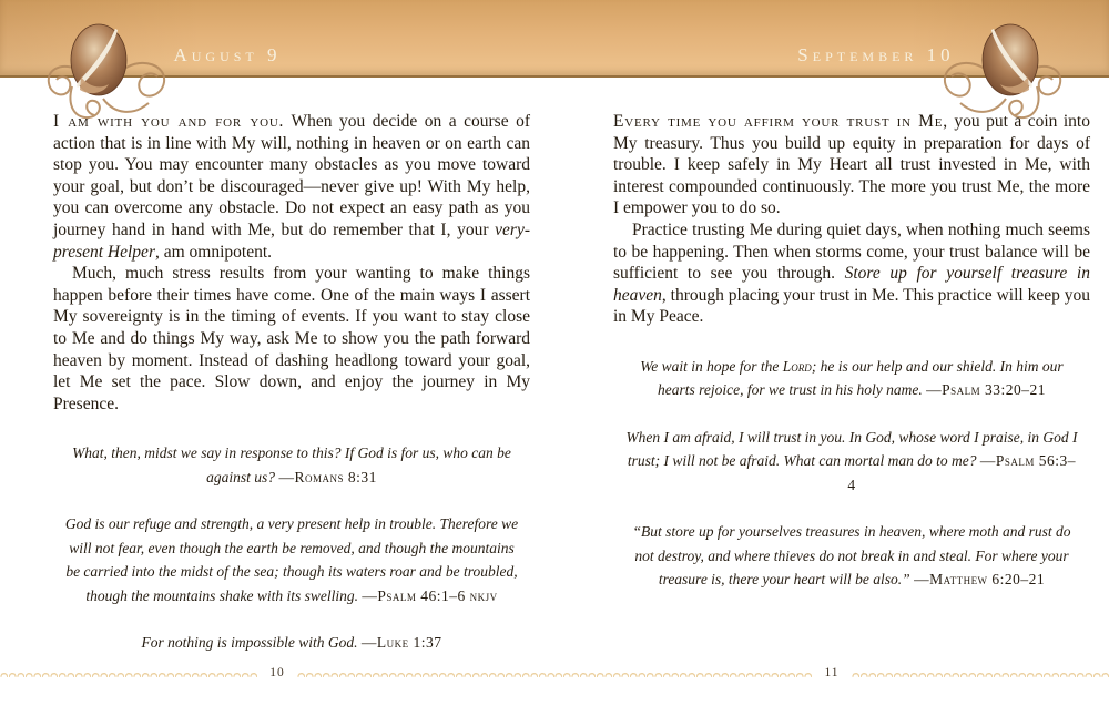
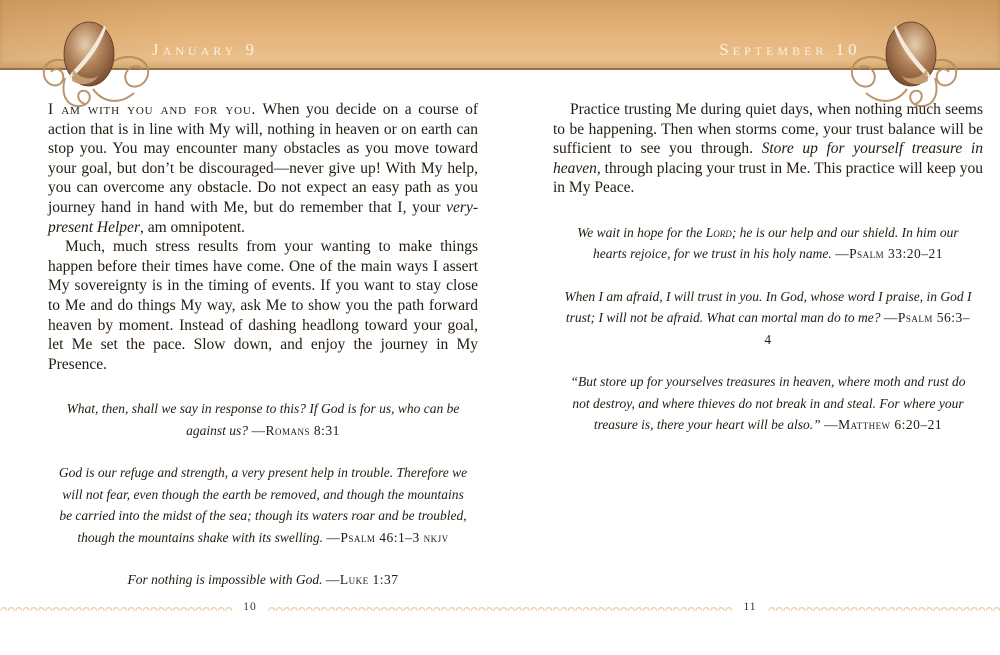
- August 9
+ January 9
  September 10
  I am with you and for you. When you decide on a course of action that is in line with My will, nothing in heaven or on earth can stop you. You may encounter many obstacles as you move toward your goal, but don’t be discouraged—never give up! With My help, you can overcome any obstacle. Do not expect an easy path as you journey hand in hand with Me, but do remember that I, your very-present Helper, am omnipotent.
  Much, much stress results from your wanting to make things happen before their times have come. One of the main ways I assert My sovereignty is in the timing of events. If you want to stay close to Me and do things My way, ask Me to show you the path forward heaven by moment. Instead of dashing headlong toward your goal, let Me set the pace. Slow down, and enjoy the journey in My Presence.
- What, then, midst we say in response to this? If God is for us, who can be against us? —Romans 8:31
+ What, then, shall we say in response to this? If God is for us, who can be against us? —Romans 8:31
- God is our refuge and strength, a very present help in trouble. Therefore we will not fear, even though the earth be removed, and though the mountains be carried into the midst of the sea; though its waters roar and be troubled, though the mountains shake with its swelling. —Psalm 46:1–6 nkjv
+ God is our refuge and strength, a very present help in trouble. Therefore we will not fear, even though the earth be removed, and though the mountains be carried into the midst of the sea; though its waters roar and be troubled, though the mountains shake with its swelling. —Psalm 46:1–3 nkjv
  For nothing is impossible with God. —Luke 1:37
  10
- Every time you affirm your trust in Me, you put a coin into My treasury. Thus you build up equity in preparation for days of trouble. I keep safely in My Heart all trust invested in Me, with interest compounded continuously. The more you trust Me, the more I empower you to do so.
  Practice trusting Me during quiet days, when nothing much seems to be happening. Then when storms come, your trust balance will be sufficient to see you through. Store up for yourself treasure in heaven, through placing your trust in Me. This practice will keep you in My Peace.
  We wait in hope for the Lord; he is our help and our shield. In him our hearts rejoice, for we trust in his holy name. —Psalm 33:20–21
  When I am afraid, I will trust in you. In God, whose word I praise, in God I trust; I will not be afraid. What can mortal man do to me? —Psalm 56:3–4
  “But store up for yourselves treasures in heaven, where moth and rust do not destroy, and where thieves do not break in and steal. For where your treasure is, there your heart will be also.” —Matthew 6:20–21
  11
